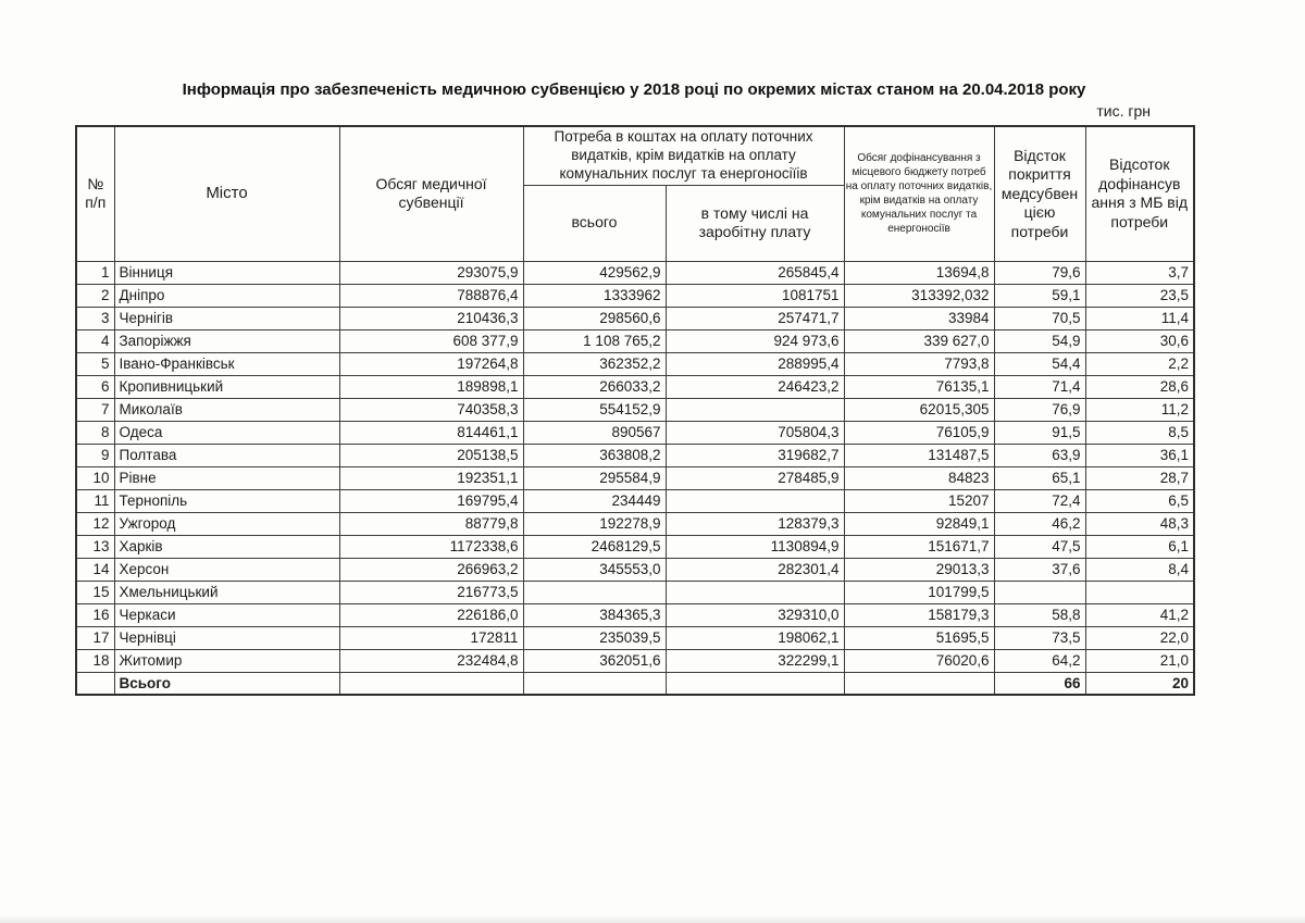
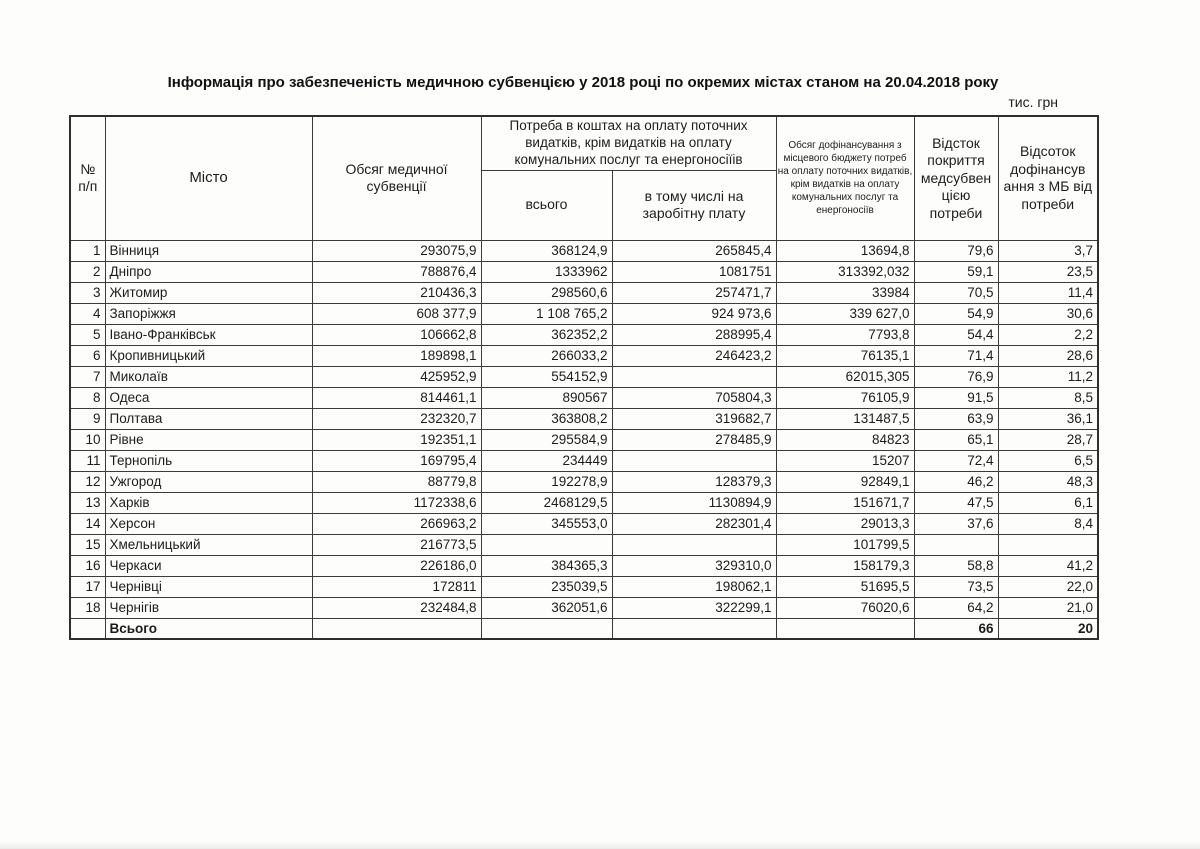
  Інформація про забезпеченість медичною субвенцією у 2018 році по окремих містах станом на 20.04.2018 року
  тис. грн
  № п/п	Місто	Обсяг медичної субвенції	Потреба в коштах на оплату поточних видатків, крім видатків на оплату комунальних послуг та енергоносіїів	Обсяг дофінансування з місцевого бюджету потреб на оплату поточних видатків, крім видатків на оплату комунальних послуг та енергоносіїв	Відсток покриття медсубвен цією потреби	Відсоток дофінансув ання з МБ від потреби
  всього	в тому числі на заробітну плату
- 1	Вінниця	293075,9	429562,9	265845,4	13694,8	79,6	3,7
+ 1	Вінниця	293075,9	368124,9	265845,4	13694,8	79,6	3,7
  2	Дніпро	788876,4	1333962	1081751	313392,032	59,1	23,5
- 3	Чернігів	210436,3	298560,6	257471,7	33984	70,5	11,4
+ 3	Житомир	210436,3	298560,6	257471,7	33984	70,5	11,4
  4	Запоріжжя	608 377,9	1 108 765,2	924 973,6	339 627,0	54,9	30,6
- 5	Івано-Франківськ	197264,8	362352,2	288995,4	7793,8	54,4	2,2
+ 5	Івано-Франківськ	106662,8	362352,2	288995,4	7793,8	54,4	2,2
  6	Кропивницький	189898,1	266033,2	246423,2	76135,1	71,4	28,6
- 7	Миколаїв	740358,3	554152,9		62015,305	76,9	11,2
+ 7	Миколаїв	425952,9	554152,9		62015,305	76,9	11,2
  8	Одеса	814461,1	890567	705804,3	76105,9	91,5	8,5
- 9	Полтава	205138,5	363808,2	319682,7	131487,5	63,9	36,1
+ 9	Полтава	232320,7	363808,2	319682,7	131487,5	63,9	36,1
  10	Рівне	192351,1	295584,9	278485,9	84823	65,1	28,7
  11	Тернопіль	169795,4	234449		15207	72,4	6,5
  12	Ужгород	88779,8	192278,9	128379,3	92849,1	46,2	48,3
  13	Харків	1172338,6	2468129,5	1130894,9	151671,7	47,5	6,1
  14	Херсон	266963,2	345553,0	282301,4	29013,3	37,6	8,4
  15	Хмельницький	216773,5			101799,5
  16	Черкаси	226186,0	384365,3	329310,0	158179,3	58,8	41,2
  17	Чернівці	172811	235039,5	198062,1	51695,5	73,5	22,0
- 18	Житомир	232484,8	362051,6	322299,1	76020,6	64,2	21,0
+ 18	Чернігів	232484,8	362051,6	322299,1	76020,6	64,2	21,0
  	Всього					66	20
